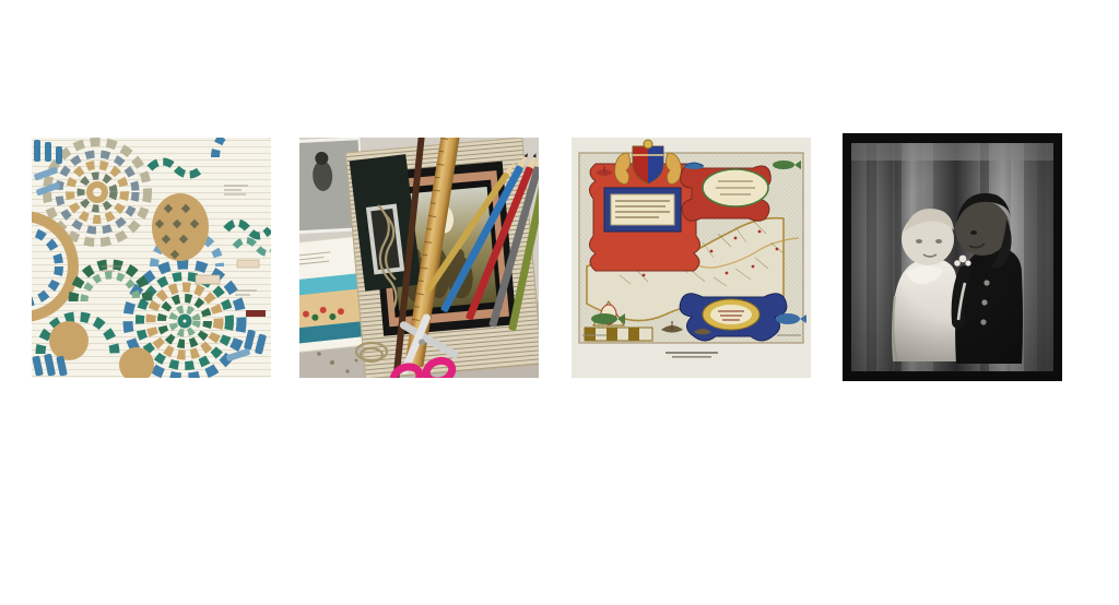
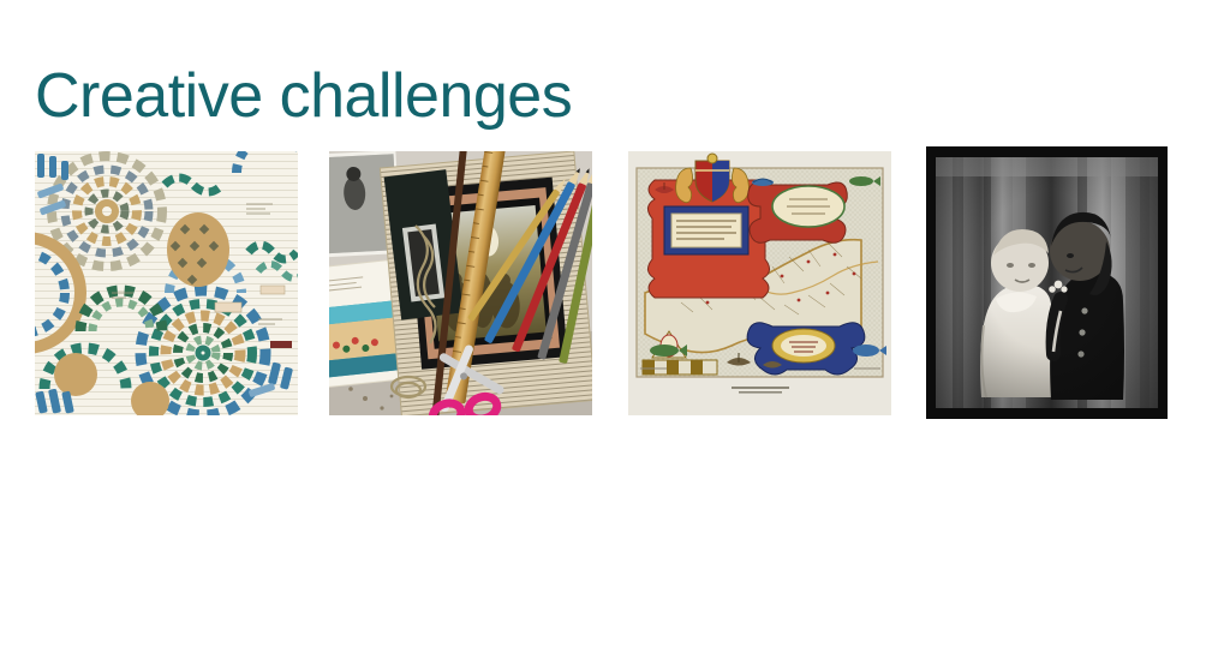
+ Creative challenges
